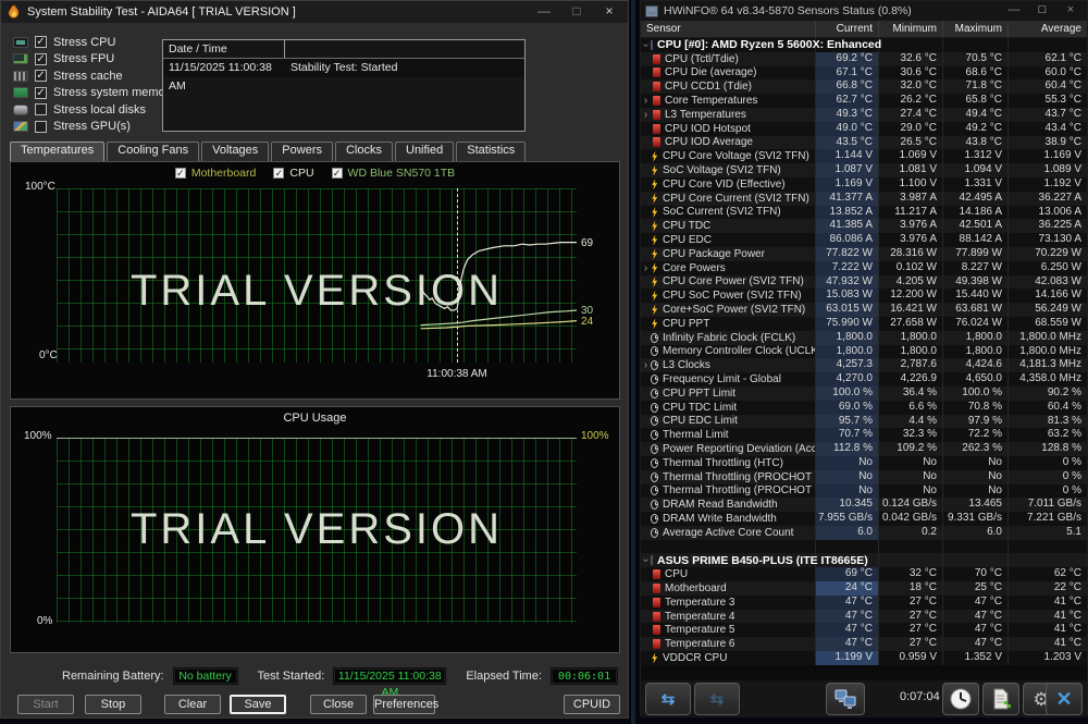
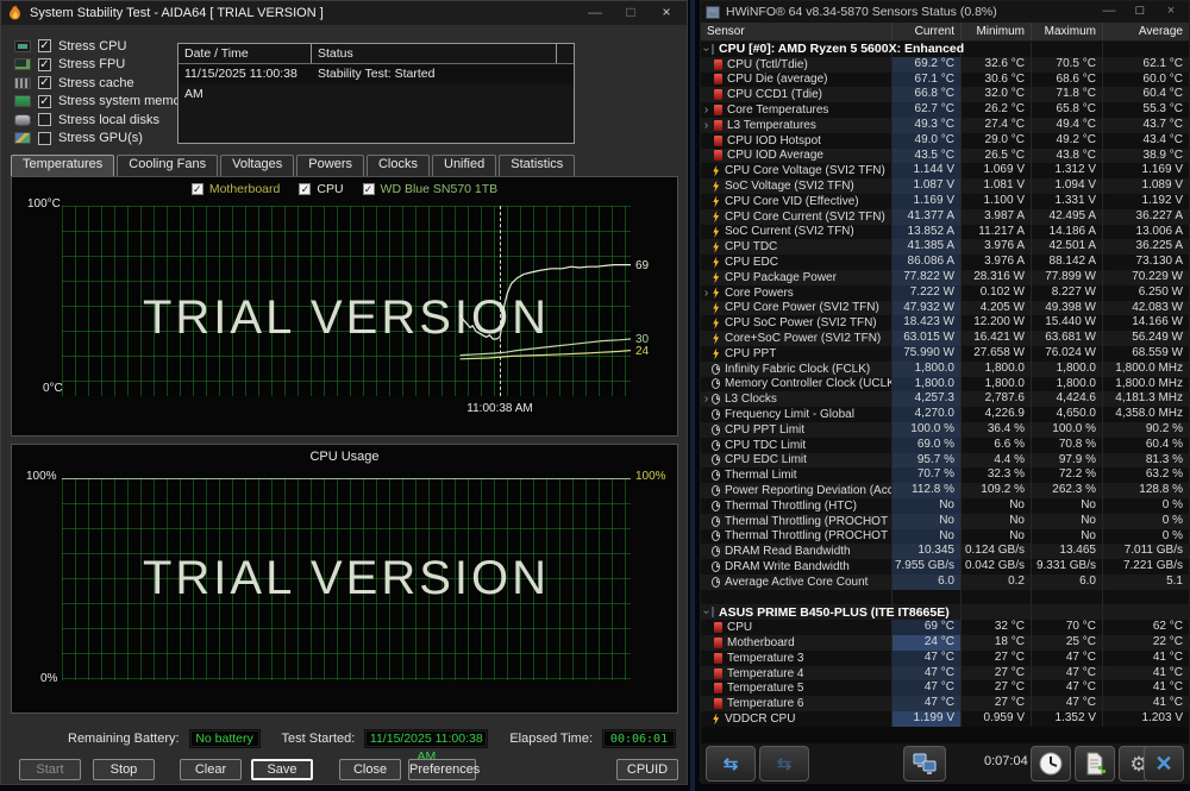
  System Stability Test - AIDA64 [ TRIAL VERSION ]
  —
  □
  ×
  ✓
  Stress CPU
  ✓
  Stress FPU
  ✓
  Stress cache
  ✓
  Stress system mem
  Stress local disks
  Stress GPU(s)
  Date / Time
+ Status
  11/15/2025 11:00:38 AM
  Stability Test: Started
  Temperatures
  Cooling Fans
  Voltages
  Powers
  Clocks
  Unified
  Statistics
  ✓
  Motherboard
  ✓
  CPU
  ✓
  WD Blue SN570 1TB
  100°C
  0°C
  TRIAL VERSION
  69
  30
  24
  11:00:38 AM
  CPU Usage
  100%
  100%
  0%
  TRIAL VERSION
  Remaining Battery:
  No battery
  Test Started:
  11/15/2025 11:00:38 AM
  Elapsed Time:
  00:06:01
  Start
  Stop
  Clear
  Save
  Close
  Preferences
  CPUID
  HWiNFO® 64 v8.34-5870 Sensors Status (0.8%)
  —
  □
  ×
  Sensor
  Current
  Minimum
  Maximum
  Average
  CPU [#0]: AMD Ryzen 5 5600X: Enhanced
  CPU (Tctl/Tdie)
  69.2 °C
  32.6 °C
  70.5 °C
  62.1 °C
  CPU Die (average)
  67.1 °C
  30.6 °C
  68.6 °C
  60.0 °C
  CPU CCD1 (Tdie)
  66.8 °C
  32.0 °C
  71.8 °C
  60.4 °C
  ›
  Core Temperatures
  62.7 °C
  26.2 °C
  65.8 °C
  55.3 °C
  ›
  L3 Temperatures
  49.3 °C
  27.4 °C
  49.4 °C
  43.7 °C
  CPU IOD Hotspot
  49.0 °C
  29.0 °C
  49.2 °C
  43.4 °C
  CPU IOD Average
  43.5 °C
  26.5 °C
  43.8 °C
  38.9 °C
  CPU Core Voltage (SVI2 TFN)
  1.144 V
  1.069 V
  1.312 V
  1.169 V
  SoC Voltage (SVI2 TFN)
  1.087 V
  1.081 V
  1.094 V
  1.089 V
  CPU Core VID (Effective)
  1.169 V
  1.100 V
  1.331 V
  1.192 V
  CPU Core Current (SVI2 TFN)
  41.377 A
  3.987 A
  42.495 A
  36.227 A
  SoC Current (SVI2 TFN)
  13.852 A
  11.217 A
  14.186 A
  13.006 A
  CPU TDC
  41.385 A
  3.976 A
  42.501 A
  36.225 A
  CPU EDC
  86.086 A
  3.976 A
  88.142 A
  73.130 A
  CPU Package Power
  77.822 W
  28.316 W
  77.899 W
  70.229 W
  ›
  Core Powers
  7.222 W
  0.102 W
  8.227 W
  6.250 W
  CPU Core Power (SVI2 TFN)
  47.932 W
  4.205 W
  49.398 W
  42.083 W
  CPU SoC Power (SVI2 TFN)
- 15.083 W
+ 18.423 W
  12.200 W
  15.440 W
  14.166 W
  Core+SoC Power (SVI2 TFN)
  63.015 W
  16.421 W
  63.681 W
  56.249 W
  CPU PPT
  75.990 W
  27.658 W
  76.024 W
  68.559 W
  Infinity Fabric Clock (FCLK)
  1,800.0
  1,800.0
  1,800.0
  1,800.0 MHz
  Memory Controller Clock (UCLK
  1,800.0
  1,800.0
  1,800.0
  1,800.0 MHz
  ›
  L3 Clocks
  4,257.3
  2,787.6
  4,424.6
  4,181.3 MHz
  Frequency Limit - Global
  4,270.0
  4,226.9
  4,650.0
  4,358.0 MHz
  CPU PPT Limit
  100.0 %
  36.4 %
  100.0 %
  90.2 %
  CPU TDC Limit
  69.0 %
  6.6 %
  70.8 %
  60.4 %
  CPU EDC Limit
  95.7 %
  4.4 %
  97.9 %
  81.3 %
  Thermal Limit
  70.7 %
  32.3 %
  72.2 %
  63.2 %
  Power Reporting Deviation (Acc
  112.8 %
  109.2 %
  262.3 %
  128.8 %
  Thermal Throttling (HTC)
  No
  No
  No
  0 %
  Thermal Throttling (PROCHOT
  No
  No
  No
  0 %
  Thermal Throttling (PROCHOT
  No
  No
  No
  0 %
  DRAM Read Bandwidth
  0.124 GB/s
  7.011 GB/s
  DRAM Write Bandwidth
  7.955 GB/s
  0.042 GB/s
  9.331 GB/s
  7.221 GB/s
  Average Active Core Count
  6.0
  0.2
  6.0
  5.1
  ASUS PRIME B450-PLUS (ITE IT8665E)
  CPU
  69 °C
  32 °C
  70 °C
  62 °C
  Motherboard
  24 °C
  18 °C
  25 °C
  22 °C
  Temperature 3
  47 °C
  27 °C
  47 °C
  41 °C
  Temperature 4
  47 °C
  27 °C
  47 °C
  41 °C
  Temperature 5
  47 °C
  27 °C
  47 °C
  41 °C
  Temperature 6
  47 °C
  27 °C
  47 °C
  41 °C
  VDDCR CPU
  1.199 V
  0.959 V
  1.352 V
  1.203 V
  ⇆
  ⇆
  0:07:04
  ⚙
  ✕
